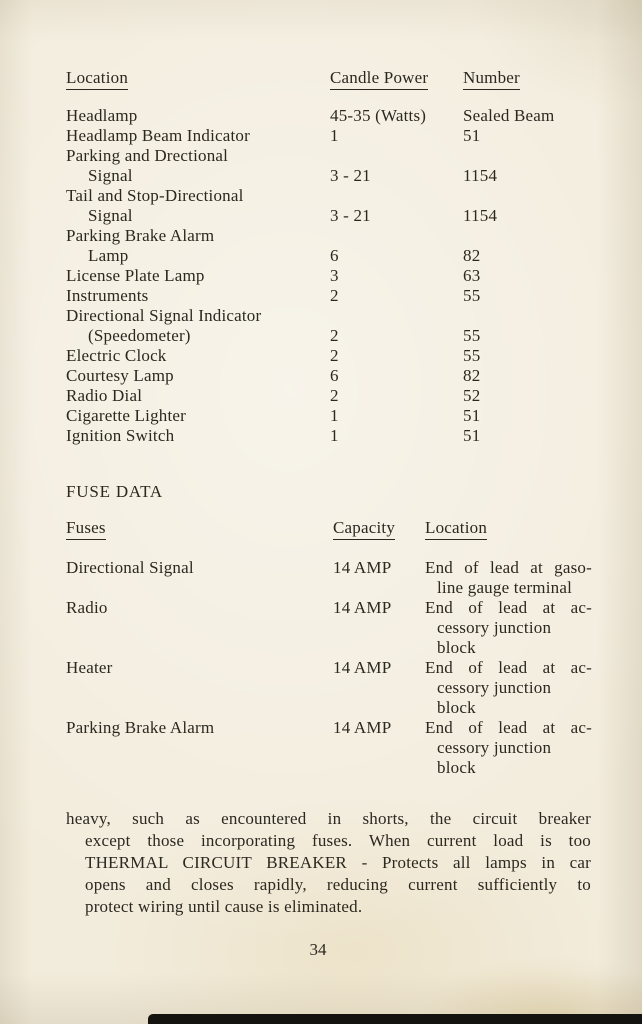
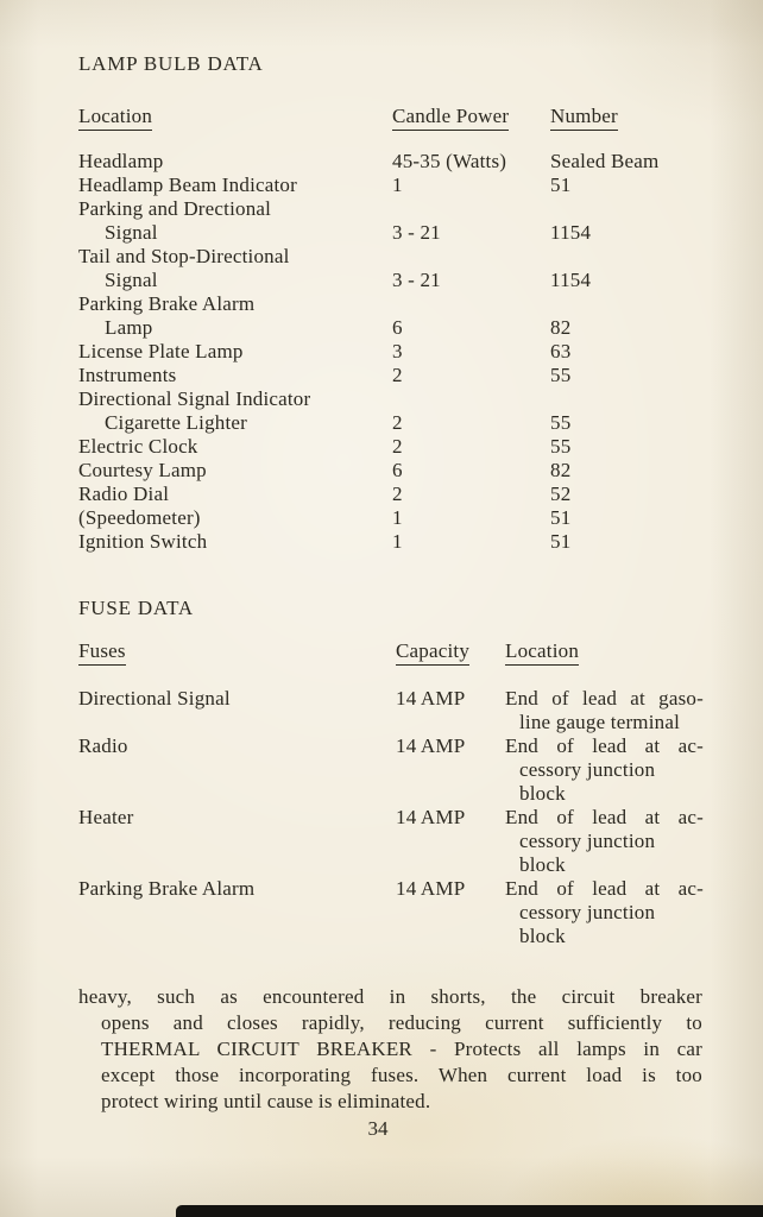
+ LAMP BULB DATA
  Location
  Candle Power
  Number
  Headlamp
  45-35 (Watts)
  Sealed Beam
  Headlamp Beam Indicator
  1
  51
  Parking and Drectional
  Signal
  3 - 21
  1154
  Tail and Stop-Directional
  Signal
  3 - 21
  1154
  Parking Brake Alarm
  Lamp
  6
  82
  License Plate Lamp
  3
  63
  Instruments
  2
  55
  Directional Signal Indicator
- (Speedometer)
+ Cigarette Lighter
  2
  55
  Electric Clock
  2
  55
  Courtesy Lamp
  6
  82
  Radio Dial
  2
  52
- Cigarette Lighter
+ (Speedometer)
  1
  51
  Ignition Switch
  1
  51
  FUSE DATA
  Fuses
  Capacity
  Location
  Directional Signal
  14 AMP
  End of lead at gaso-
  line gauge terminal
  Radio
  14 AMP
  End of lead at ac-
  cessory junction
  block
  Heater
  14 AMP
  End of lead at ac-
  cessory junction
  block
  Parking Brake Alarm
  14 AMP
  End of lead at ac-
  cessory junction
  block
  heavy, such as encountered in shorts, the circuit breaker
- except those incorporating fuses. When current load is too
+ opens and closes rapidly, reducing current sufficiently to
  THERMAL CIRCUIT BREAKER - Protects all lamps in car
- opens and closes rapidly, reducing current sufficiently to
+ except those incorporating fuses. When current load is too
  protect wiring until cause is eliminated.
  34
